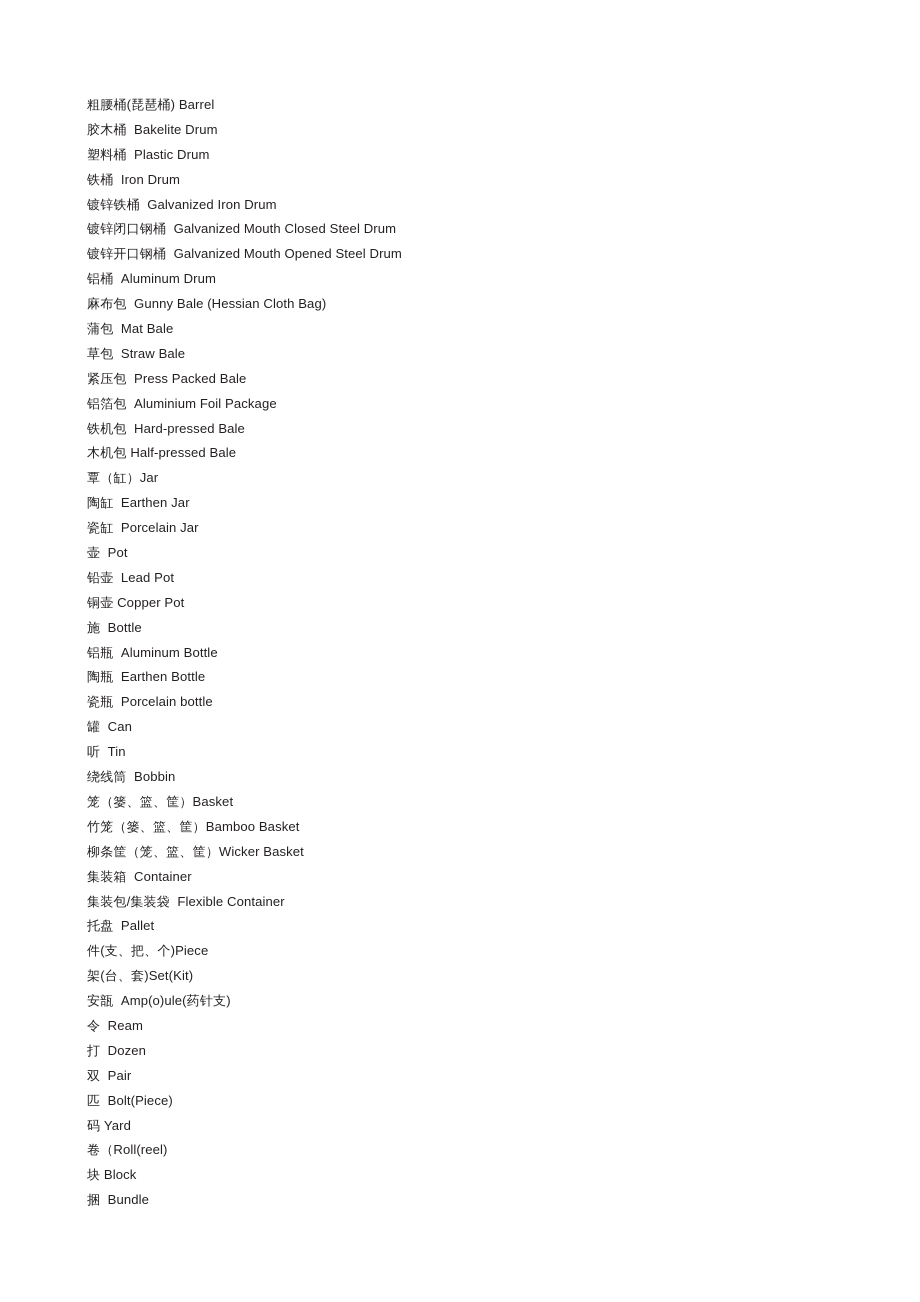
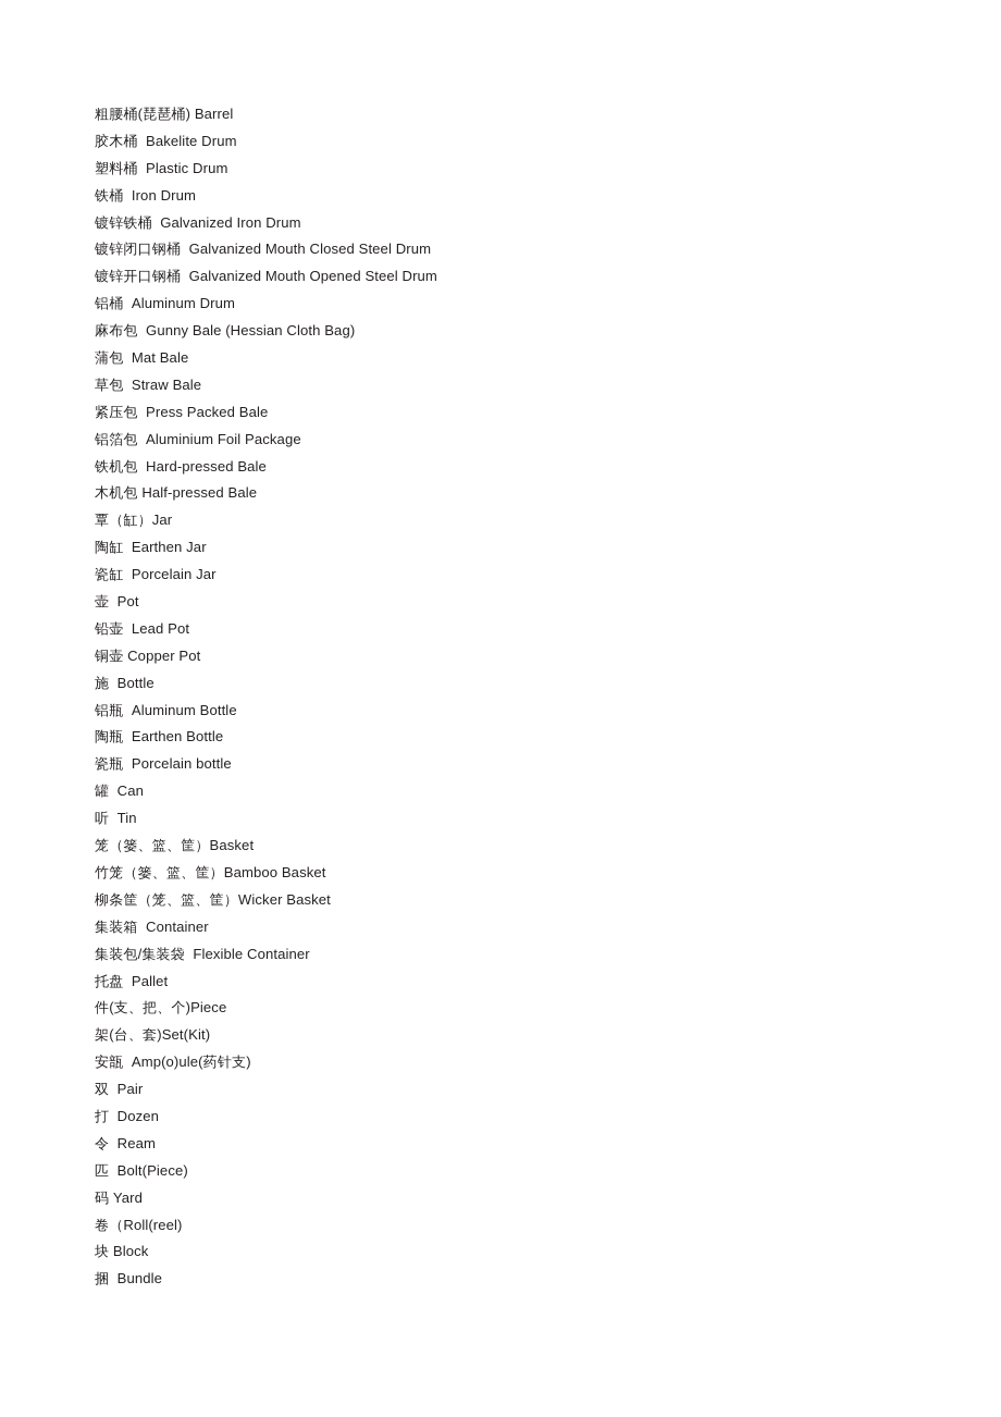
  粗腰桶(琵琶桶) Barrel
  胶木桶 Bakelite Drum
  塑料桶 Plastic Drum
  铁桶 Iron Drum
  镀锌铁桶 Galvanized Iron Drum
  镀锌闭口钢桶 Galvanized Mouth Closed Steel Drum
  镀锌开口钢桶 Galvanized Mouth Opened Steel Drum
  铝桶 Aluminum Drum
  麻布包 Gunny Bale (Hessian Cloth Bag)
  蒲包 Mat Bale
  草包 Straw Bale
  紧压包 Press Packed Bale
  铝箔包 Aluminium Foil Package
  铁机包 Hard-pressed Bale
  木机包 Half-pressed Bale
  覃（缸）Jar
  陶缸 Earthen Jar
  瓷缸 Porcelain Jar
  壶 Pot
  铅壶 Lead Pot
  铜壶 Copper Pot
  施 Bottle
  铝瓶 Aluminum Bottle
  陶瓶 Earthen Bottle
  瓷瓶 Porcelain bottle
  罐 Can
  听 Tin
- 绕线筒 Bobbin
  笼（篓、篮、筐）Basket
  竹笼（篓、篮、筐）Bamboo Basket
  柳条筐（笼、篮、筐）Wicker Basket
  集装箱 Container
  集装包/集装袋 Flexible Container
  托盘 Pallet
  件(支、把、个)Piece
  架(台、套)Set(Kit)
  安瓿 Amp(o)ule(药针支)
- 令 Ream
+ 双 Pair
  打 Dozen
- 双 Pair
+ 令 Ream
  匹 Bolt(Piece)
  码 Yard
  卷（Roll(reel)
  块 Block
  捆 Bundle
